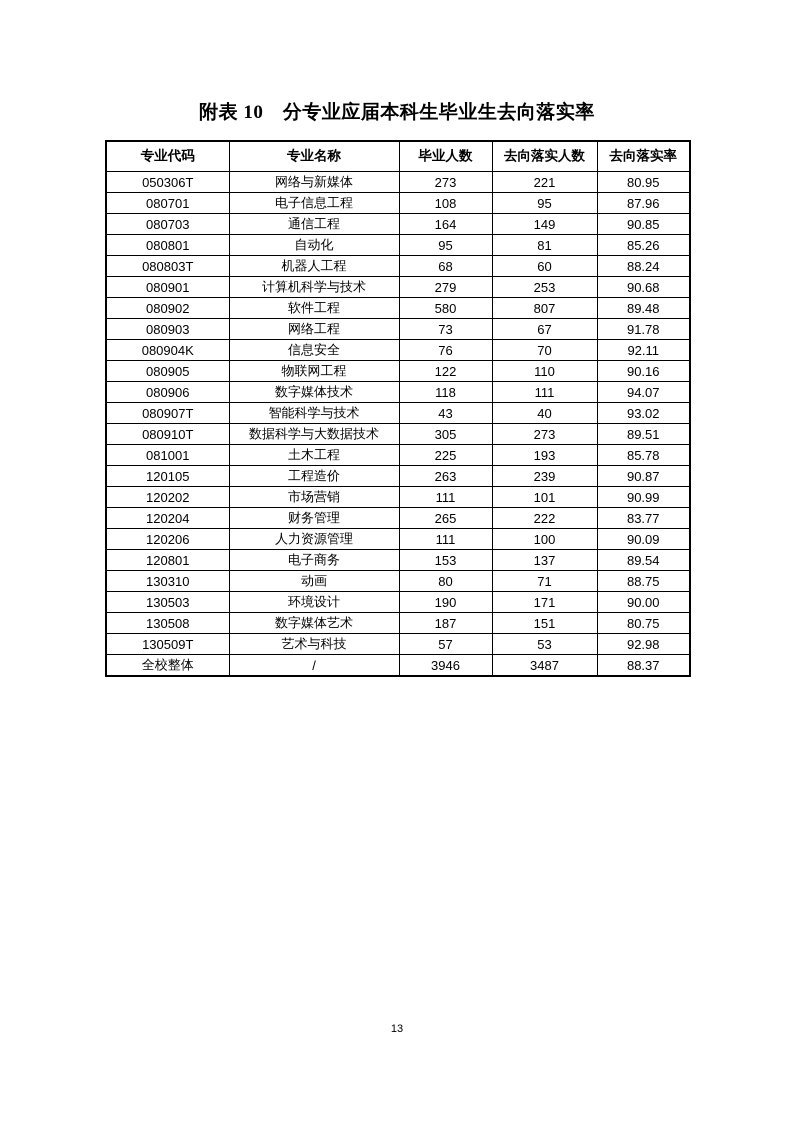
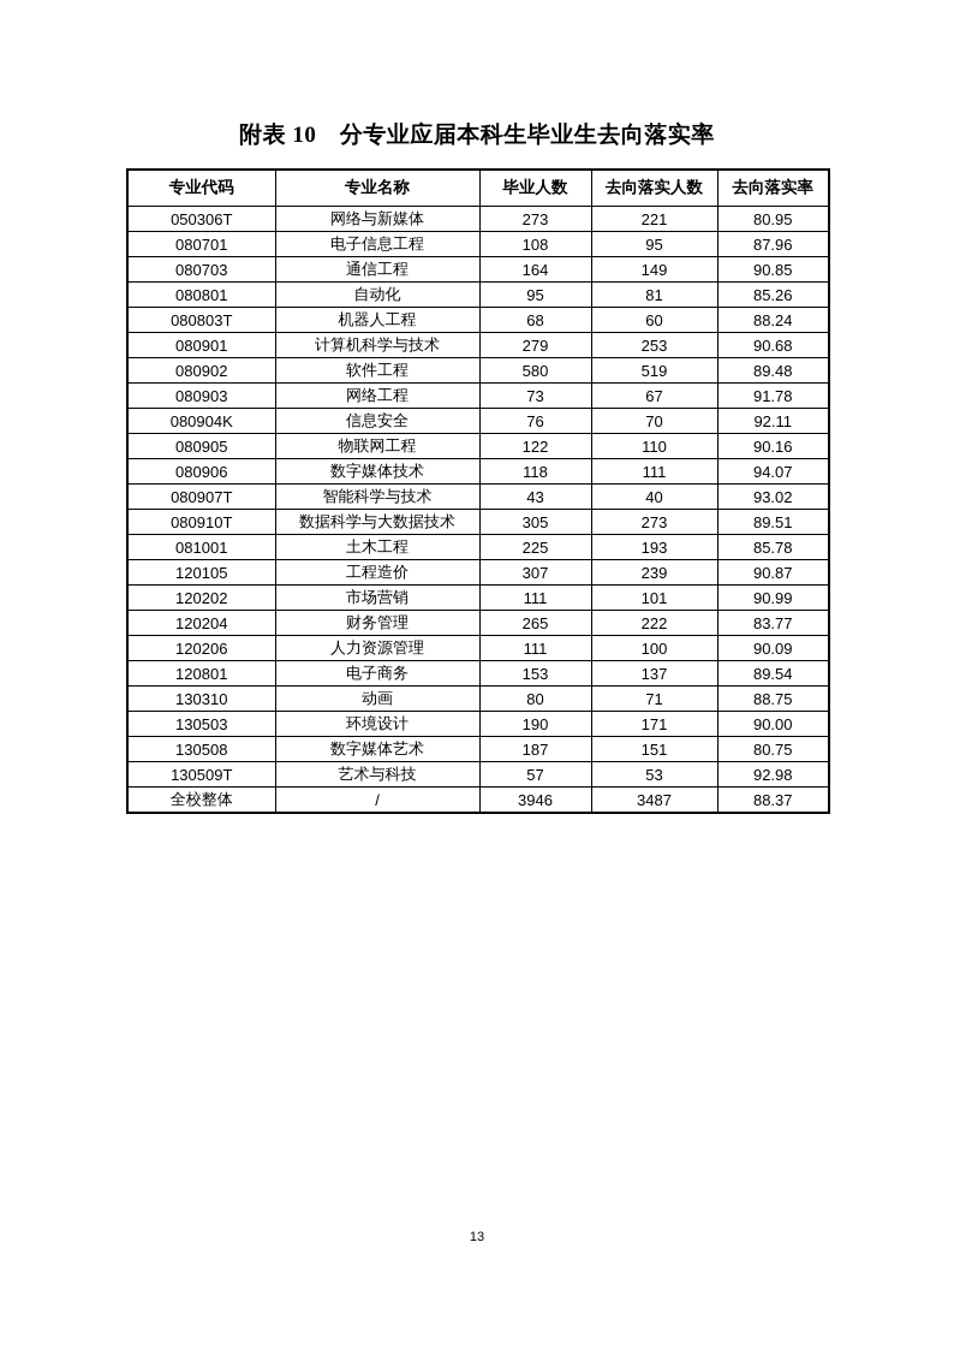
  附表 10 分专业应届本科生毕业生去向落实率
  专业代码	专业名称	毕业人数	去向落实人数	去向落实率
  050306T	网络与新媒体	273	221	80.95
  080701	电子信息工程	108	95	87.96
  080703	通信工程	164	149	90.85
  080801	自动化	95	81	85.26
  080803T	机器人工程	68	60	88.24
  080901	计算机科学与技术	279	253	90.68
- 080902	软件工程	580	807	89.48
+ 080902	软件工程	580	519	89.48
  080903	网络工程	73	67	91.78
  080904K	信息安全	76	70	92.11
  080905	物联网工程	122	110	90.16
  080906	数字媒体技术	118	111	94.07
  080907T	智能科学与技术	43	40	93.02
  080910T	数据科学与大数据技术	305	273	89.51
  081001	土木工程	225	193	85.78
- 120105	工程造价	263	239	90.87
+ 120105	工程造价	307	239	90.87
  120202	市场营销	111	101	90.99
  120204	财务管理	265	222	83.77
  120206	人力资源管理	111	100	90.09
  120801	电子商务	153	137	89.54
  130310	动画	80	71	88.75
  130503	环境设计	190	171	90.00
  130508	数字媒体艺术	187	151	80.75
  130509T	艺术与科技	57	53	92.98
  全校整体	/	3946	3487	88.37
  13
